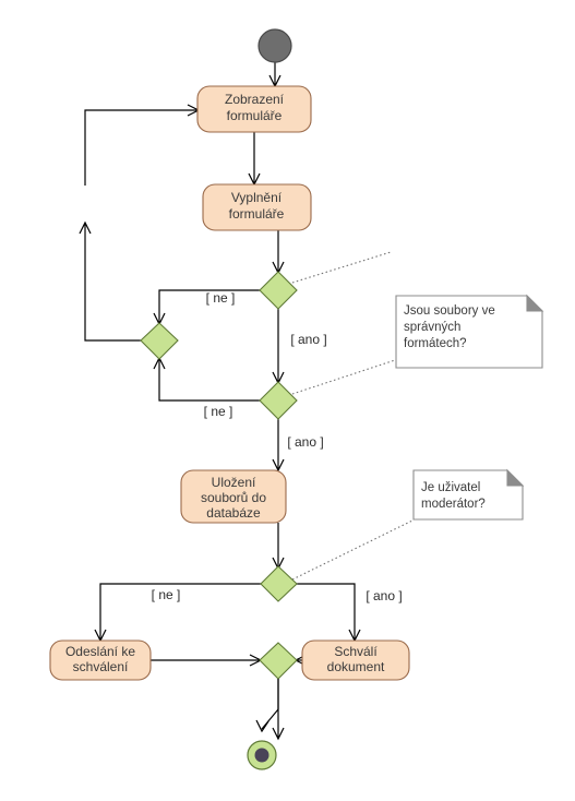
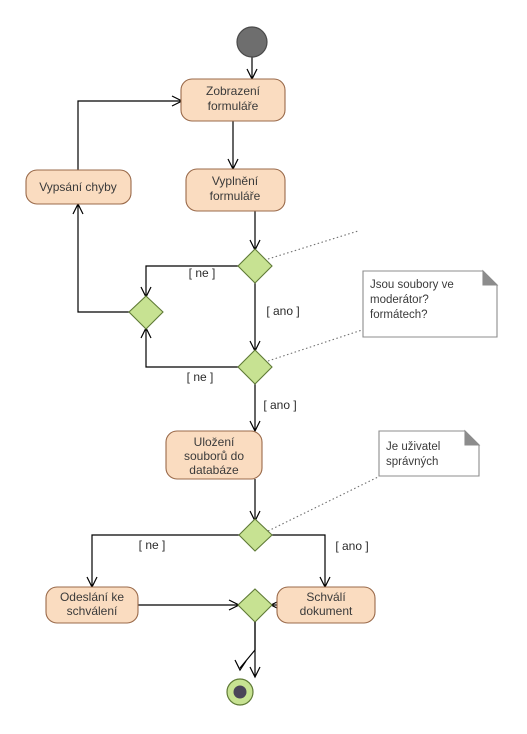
  Zobrazení
  formuláře
+ Vypsání chyby
  Vyplnění
  formuláře
  Uložení
  souborů do
  databáze
  Odeslání ke
  schválení
  Schválí
  dokument
  [ ne ]
  [ ano ]
  [ ne ]
  [ ano ]
  [ ne ]
  [ ano ]
  Jsou soubory ve
- správných
+ moderátor?
  formátech?
  Je uživatel
- moderátor?
+ správných
